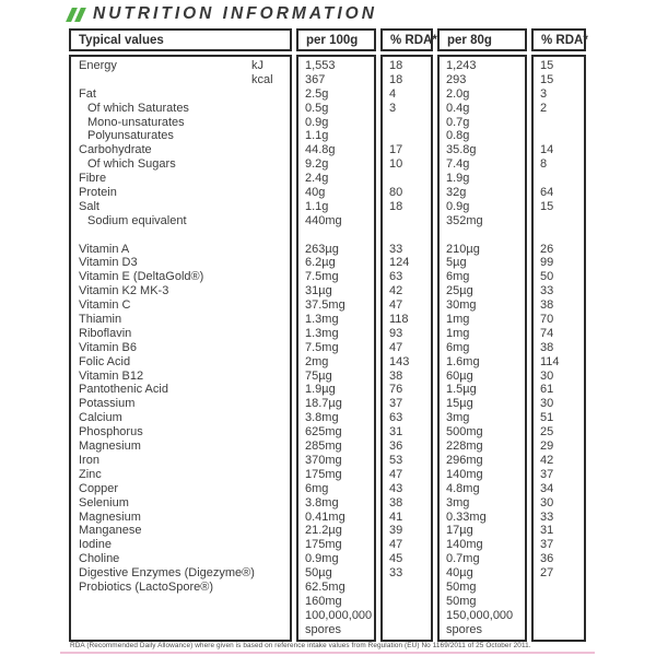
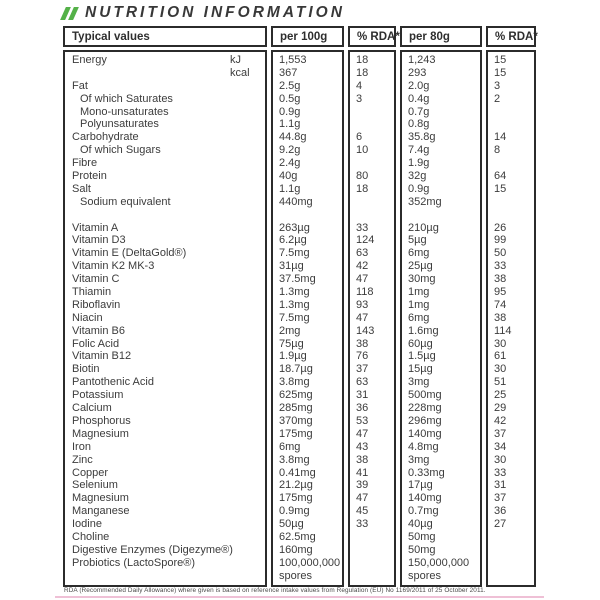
  NUTRITION INFORMATION
  Typical values
  per 100g
  % RDA*
  per 80g
  % RDA*
  Energy
  kJ
  kcal
  Fat
  Of which Saturates
  Mono-unsaturates
  Polyunsaturates
  Carbohydrate
  Of which Sugars
  Fibre
  Protein
  Salt
  Sodium equivalent
  Vitamin A
  Vitamin D3
  Vitamin E (DeltaGold®)
  Vitamin K2 MK-3
  Vitamin C
  Thiamin
  Riboflavin
+ Niacin
  Vitamin B6
  Folic Acid
  Vitamin B12
+ Biotin
  Pantothenic Acid
  Potassium
  Calcium
  Phosphorus
  Magnesium
  Iron
  Zinc
  Copper
  Selenium
  Magnesium
  Manganese
  Iodine
  Choline
  Digestive Enzymes (Digezyme®)
  Probiotics (LactoSpore®)
  1,553
  367
  2.5g
  0.5g
  0.9g
  1.1g
  44.8g
  9.2g
  2.4g
  40g
  1.1g
  440mg
  263µg
  6.2µg
  7.5mg
  31µg
  37.5mg
  1.3mg
  1.3mg
  7.5mg
  2mg
  75µg
  1.9µg
  18.7µg
  3.8mg
  625mg
  285mg
  370mg
  175mg
  6mg
  3.8mg
  0.41mg
  21.2µg
  175mg
  0.9mg
  50µg
  62.5mg
  160mg
  100,000,000
  spores
  18
  18
  4
  3
- 17
+ 6
  10
  80
  18
  33
  124
  63
  42
  47
  118
  93
  47
  143
  38
  76
  37
  63
  31
  36
  53
  47
  43
  38
  41
  39
  47
  45
  33
  1,243
  293
  2.0g
  0.4g
  0.7g
  0.8g
  35.8g
  7.4g
  1.9g
  32g
  0.9g
  352mg
  210µg
  5µg
  6mg
  25µg
  30mg
  1mg
  1mg
  6mg
  1.6mg
  60µg
  1.5µg
  15µg
  3mg
  500mg
  228mg
  296mg
  140mg
  4.8mg
  3mg
  0.33mg
  17µg
  140mg
  0.7mg
  40µg
  50mg
  50mg
  150,000,000
  spores
  15
  15
  3
  2
  14
  8
  64
  15
  26
  99
  50
  33
  38
- 70
+ 95
  74
  38
  114
  30
  61
  30
  51
  25
  29
  42
  37
  34
  30
  33
  31
  37
  36
  27
